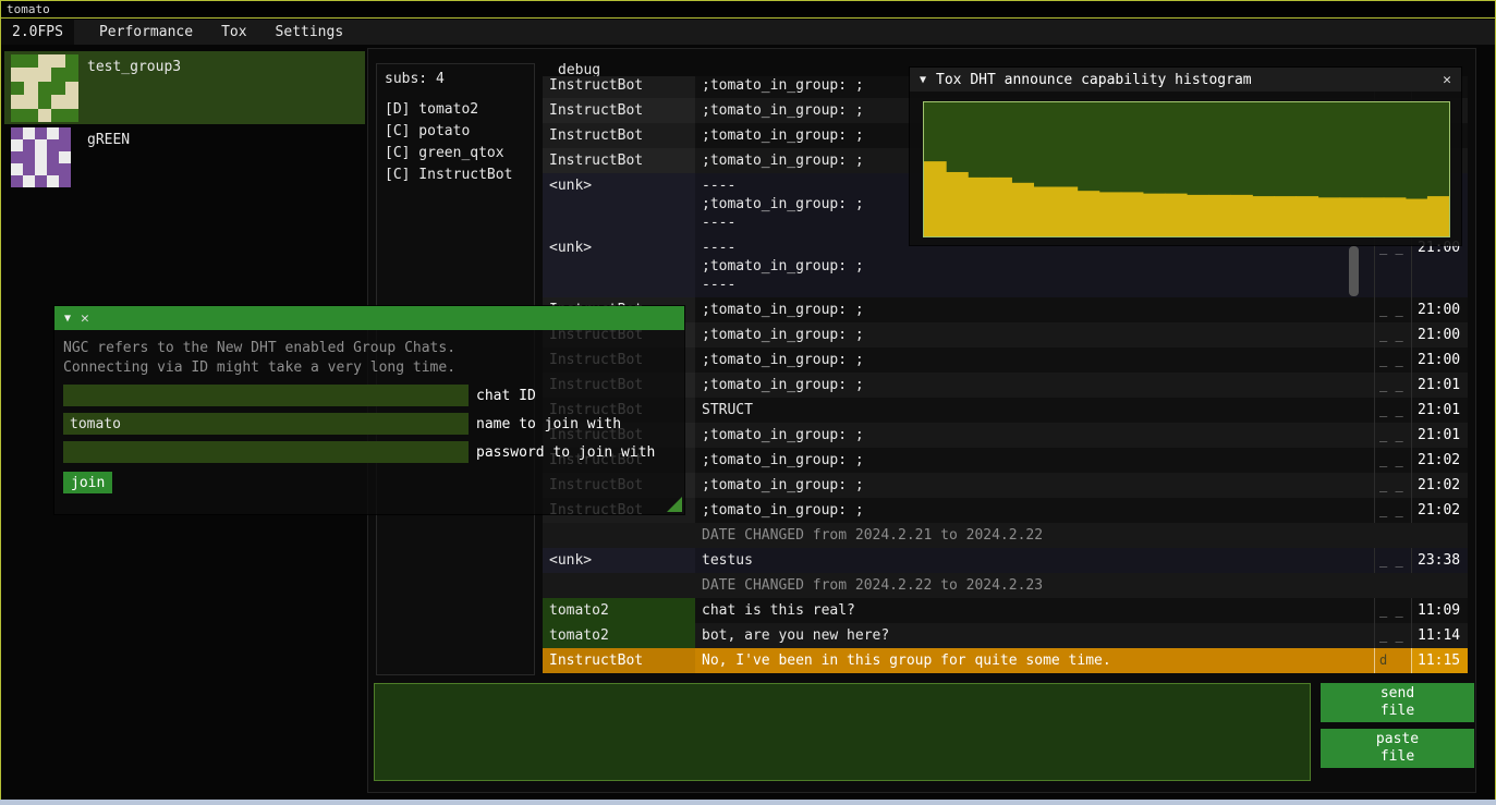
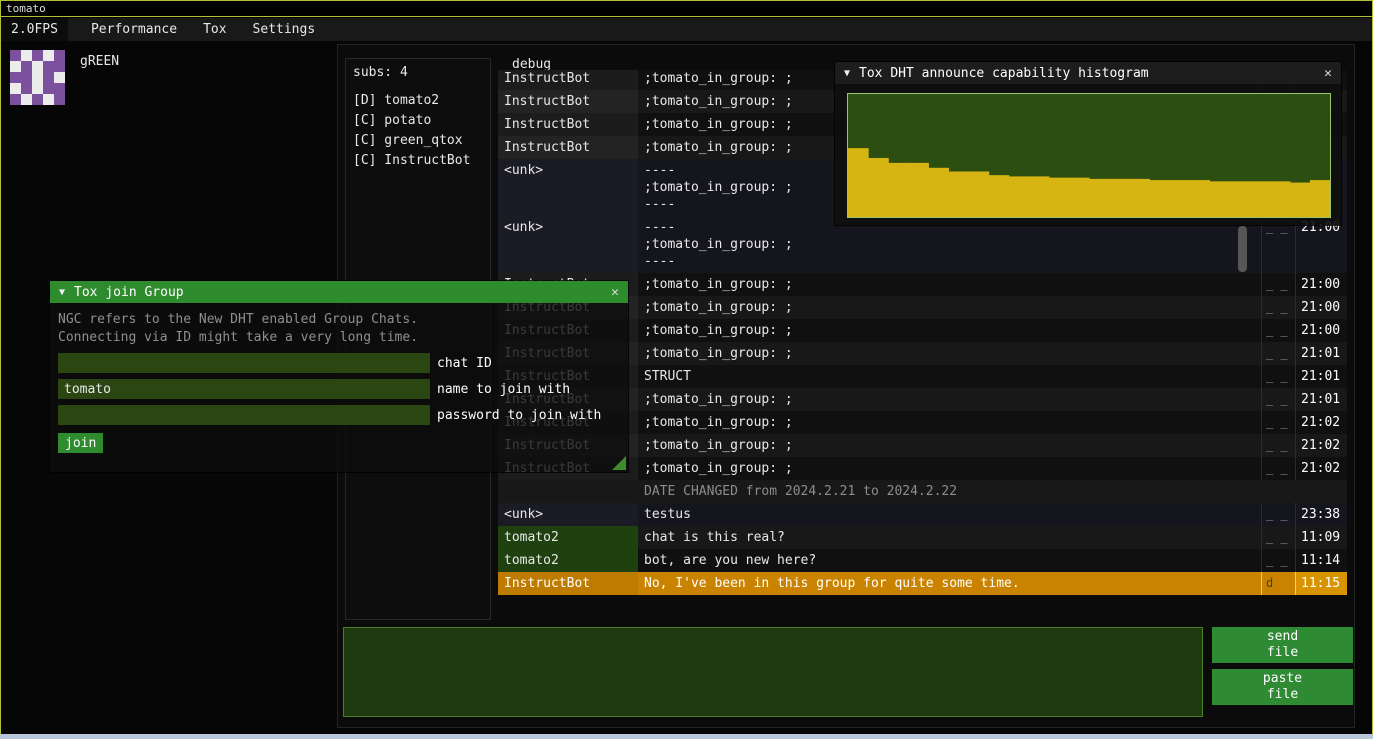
  tomato
  2.0FPS
  Performance
  Tox
  Settings
- test_group3
  gREEN
  subs: 4
  [D] tomato2
  [C] potato
  [C] green_qtox
  [C] InstructBot
  debug
  InstructBot
  ;tomato_in_group: ;
  InstructBot
  ;tomato_in_group: ;
  InstructBot
  ;tomato_in_group: ;
  InstructBot
  ;tomato_in_group: ;
  <unk>
  ----
  ;tomato_in_group: ;
  ----
  <unk>
  ----
  ;tomato_in_group: ;
  ----
  _ _
  21:00
  ;tomato_in_group: ;
  _ _
  21:00
  InstructBot
  ;tomato_in_group: ;
  _ _
  21:00
  InstructBot
  ;tomato_in_group: ;
  _ _
  21:00
  InstructBot
  ;tomato_in_group: ;
  _ _
  21:01
  InstructBot
  STRUCT
  _ _
  21:01
  InstructBot
  ;tomato_in_group: ;
  _ _
  21:01
  InstructBot
  ;tomato_in_group: ;
  _ _
  21:02
  InstructBot
  ;tomato_in_group: ;
  _ _
  21:02
  InstructBot
  ;tomato_in_group: ;
  _ _
  21:02
  DATE CHANGED from 2024.2.21 to 2024.2.22
  <unk>
  testus
  _ _
  23:38
- DATE CHANGED from 2024.2.22 to 2024.2.23
  tomato2
  chat is this real?
  _ _
  11:09
  tomato2
  bot, are you new here?
  _ _
  11:14
  InstructBot
  No, I've been in this group for quite some time.
  d
  11:15
  send
  file
  paste
  file
  ▼
  Tox DHT announce capability histogram
  ✕
  ▼
+ Tox join Group
  ✕
  NGC refers to the New DHT enabled Group Chats.
  Connecting via ID might take a very long time.
  chat ID
  tomato
  name to join with
  password to join with
  join
